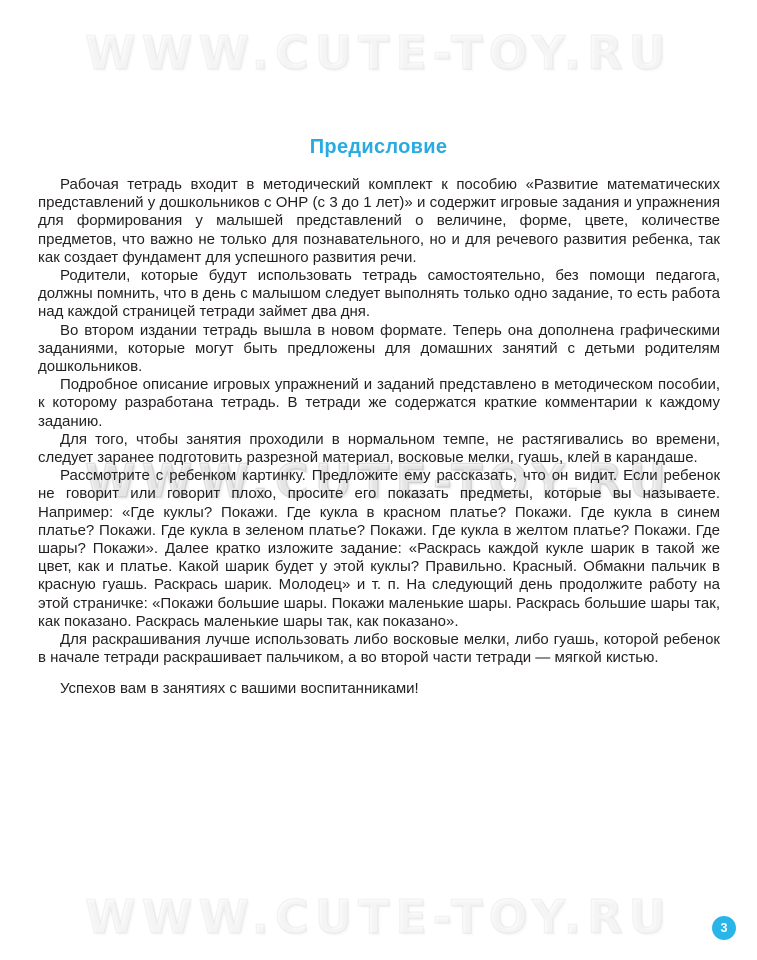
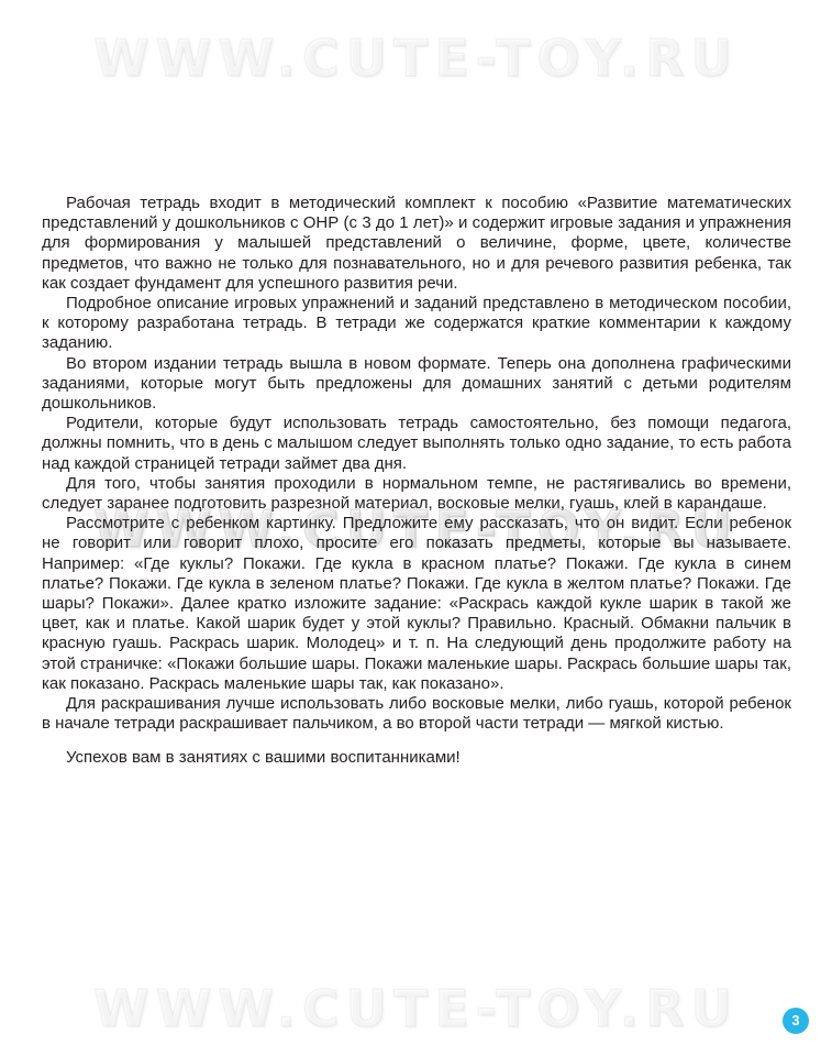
  WWW.CUTE-TOY.RU
- Предисловие
  Рабочая тетрадь входит в методический комплект к пособию «Развитие математических представлений у дошкольников с ОНР (с 3 до 1 лет)» и содержит игровые задания и упражнения для формирования у малышей представлений о величине, форме, цвете, количестве предметов, что важно не только для познавательного, но и для речевого развития ребенка, так как создает фундамент для успешного развития речи.
- Родители, которые будут использовать тетрадь самостоятельно, без помощи педагога, должны помнить, что в день с малышом следует выполнять только одно задание, то есть работа над каждой страницей тетради займет два дня.
+ Подробное описание игровых упражнений и заданий представлено в методическом пособии, к которому разработана тетрадь. В тетради же содержатся краткие комментарии к каждому заданию.
  Во втором издании тетрадь вышла в новом формате. Теперь она дополнена графическими заданиями, которые могут быть предложены для домашних занятий с детьми родителям дошкольников.
- Подробное описание игровых упражнений и заданий представлено в методическом пособии, к которому разработана тетрадь. В тетради же содержатся краткие комментарии к каждому заданию.
+ Родители, которые будут использовать тетрадь самостоятельно, без помощи педагога, должны помнить, что в день с малышом следует выполнять только одно задание, то есть работа над каждой страницей тетради займет два дня.
  Для того, чтобы занятия проходили в нормальном темпе, не растягивались во времени, следует заранее подготовить разрезной материал, восковые мелки, гуашь, клей в карандаше.
  Рассмотрите с ребенком картинку. Предложите ему рассказать, что он видит. Если ребенок не говорит или говорит плохо, просите его показать предметы, которые вы называете. Например: «Где куклы? Покажи. Где кукла в красном платье? Покажи. Где кукла в синем платье? Покажи. Где кукла в зеленом платье? Покажи. Где кукла в желтом платье? Покажи. Где шары? Покажи». Далее кратко изложите задание: «Раскрась каждой кукле шарик в такой же цвет, как и платье. Какой шарик будет у этой куклы? Правильно. Красный. Обмакни пальчик в красную гуашь. Раскрась шарик. Молодец» и т. п. На следующий день продолжите работу на этой страничке: «Покажи большие шары. Покажи маленькие шары. Раскрась большие шары так, как показано. Раскрась маленькие шары так, как показано».
  Для раскрашивания лучше использовать либо восковые мелки, либо гуашь, которой ребенок в начале тетради раскрашивает пальчиком, а во второй части тетради — мягкой кистью.
  Успехов вам в занятиях с вашими воспитанниками!
  3
